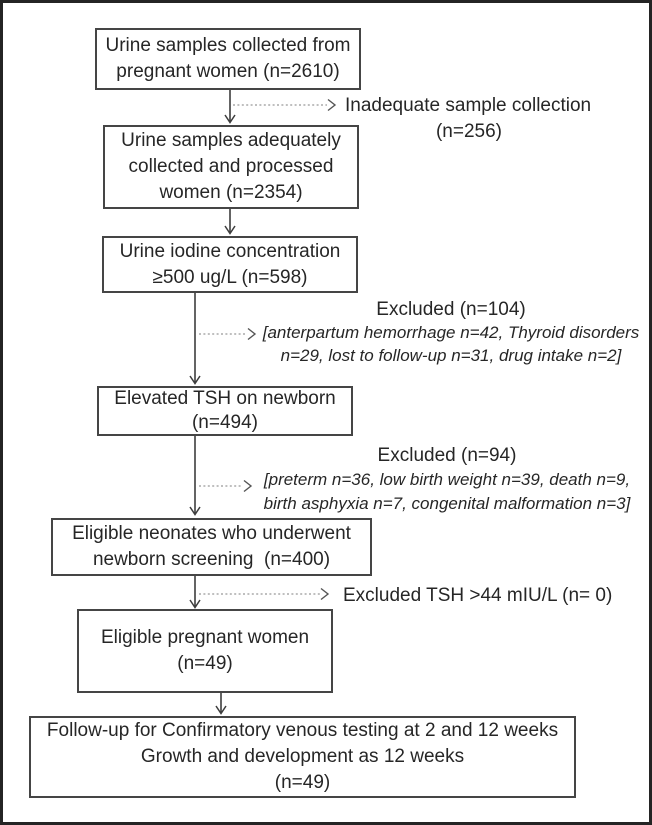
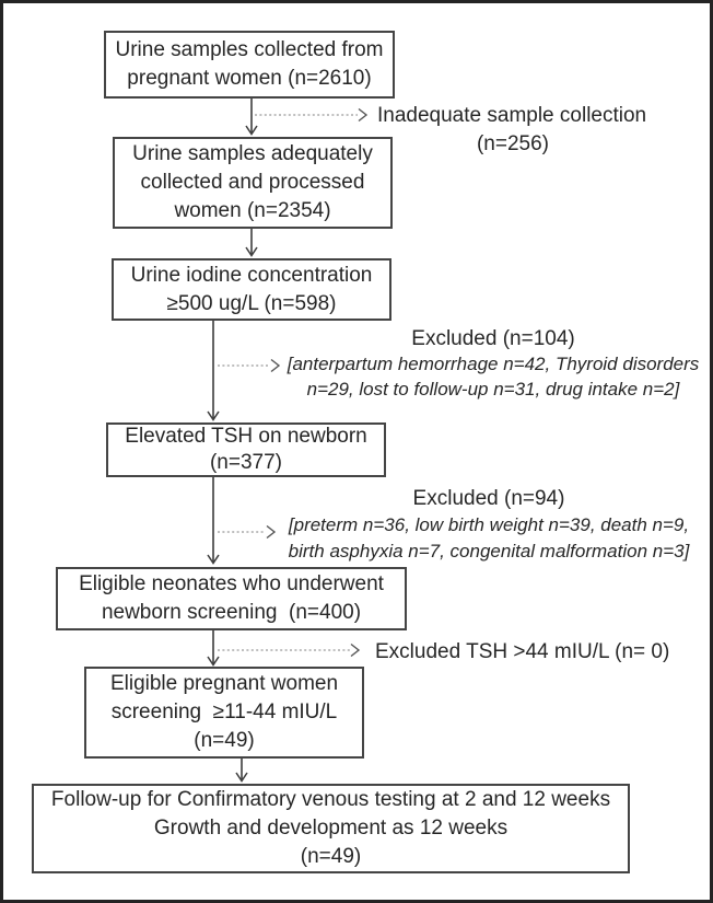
  Urine samples collected from
  pregnant women (n=2610)
  Urine samples adequately
  collected and processed
  women (n=2354)
  Urine iodine concentration
  ≥500 ug/L (n=598)
  Elevated TSH on newborn
- (n=494)
+ (n=377)
  Eligible neonates who underwent
  newborn screening (n=400)
  Eligible pregnant women
+ screening ≥11-44 mIU/L
  (n=49)
  Follow-up for Confirmatory venous testing at 2 and 12 weeks
  Growth and development as 12 weeks
  (n=49)
  Inadequate sample collection
  (n=256)
  Excluded (n=104)
  [anterpartum hemorrhage n=42, Thyroid disorders
  n=29, lost to follow-up n=31, drug intake n=2]
  Excluded (n=94)
  [preterm n=36, low birth weight n=39, death n=9,
  birth asphyxia n=7, congenital malformation n=3]
  Excluded TSH >44 mIU/L (n= 0)
